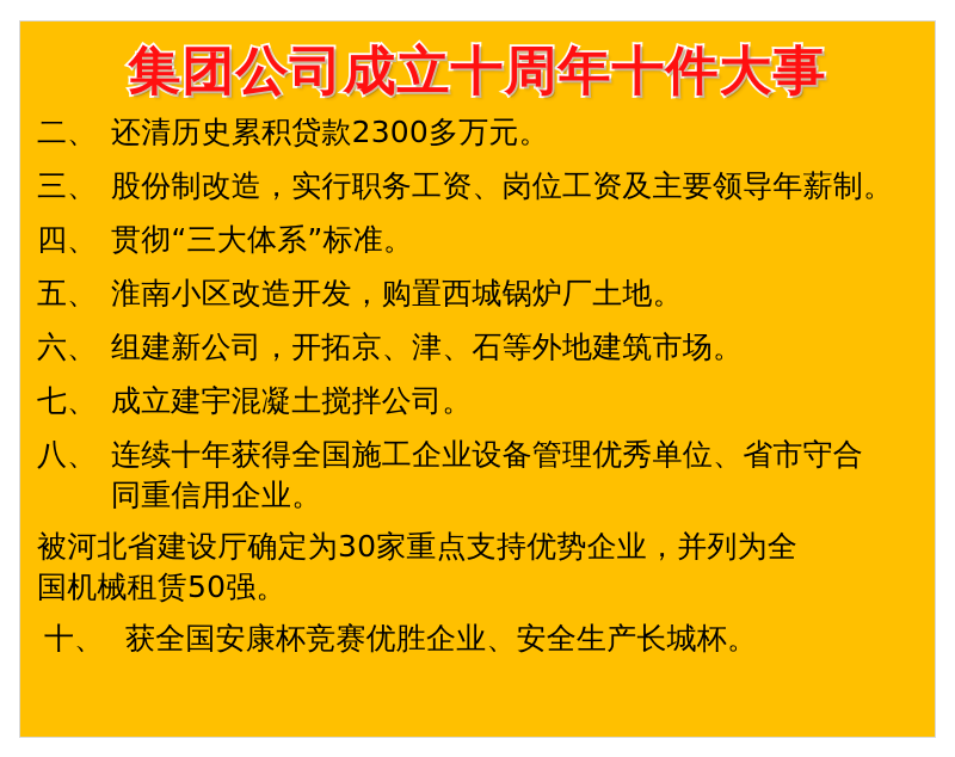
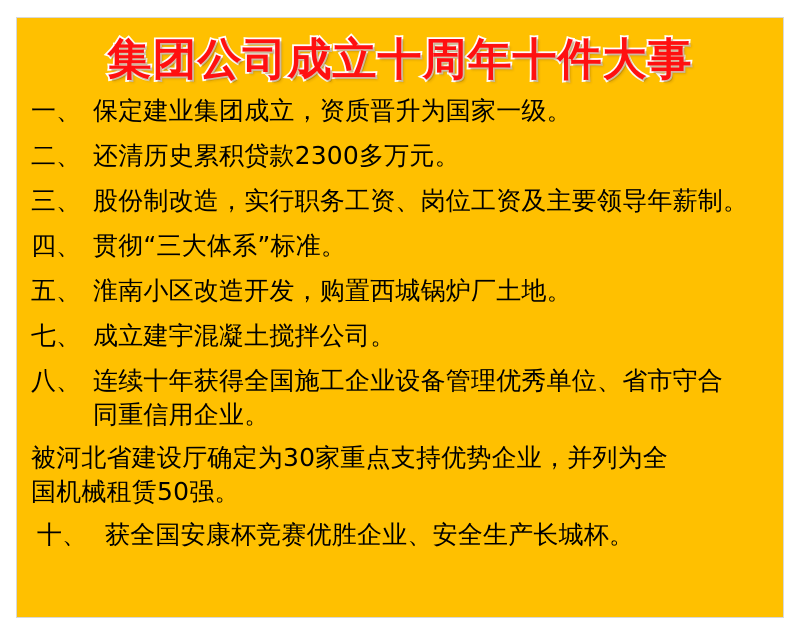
  集团公司成立十周年十件大事
+ 一、
+ 保定建业集团成立，资质晋升为国家一级。
  二、
  还清历史累积贷款2300多万元。
  三、
  股份制改造，实行职务工资、岗位工资及主要领导年薪制。
  四、
  贯彻“三大体系”标准。
  五、
  淮南小区改造开发，购置西城锅炉厂土地。
- 六、
- 组建新公司，开拓京、津、石等外地建筑市场。
  七、
  成立建宇混凝土搅拌公司。
  八、
  连续十年获得全国施工企业设备管理优秀单位、省市守合同重信用企业。
  被河北省建设厅确定为30家重点支持优势企业，并列为全国机械租赁50强。
  十、
  获全国安康杯竞赛优胜企业、安全生产长城杯。
